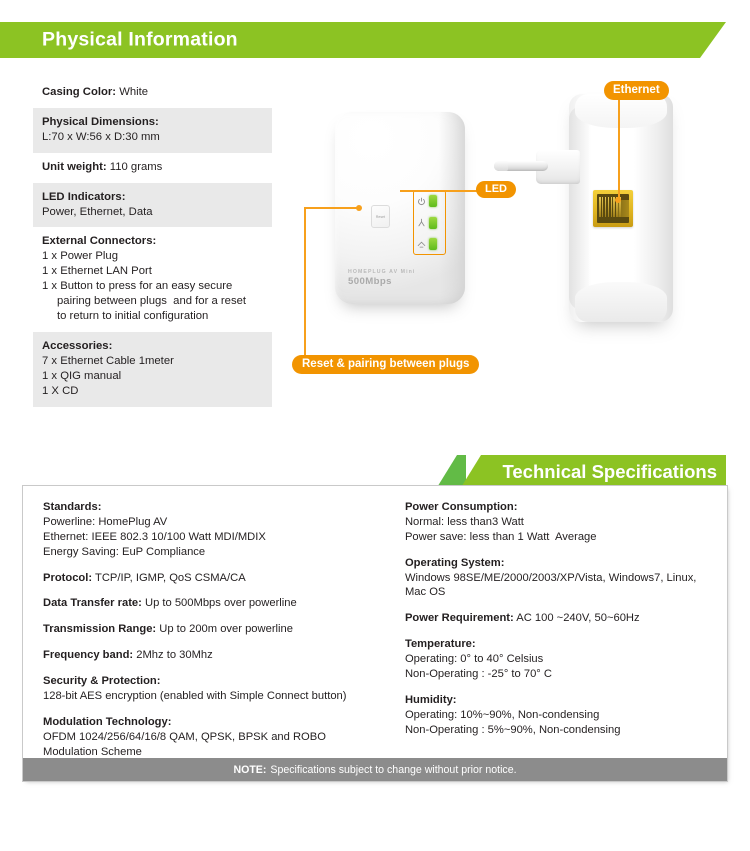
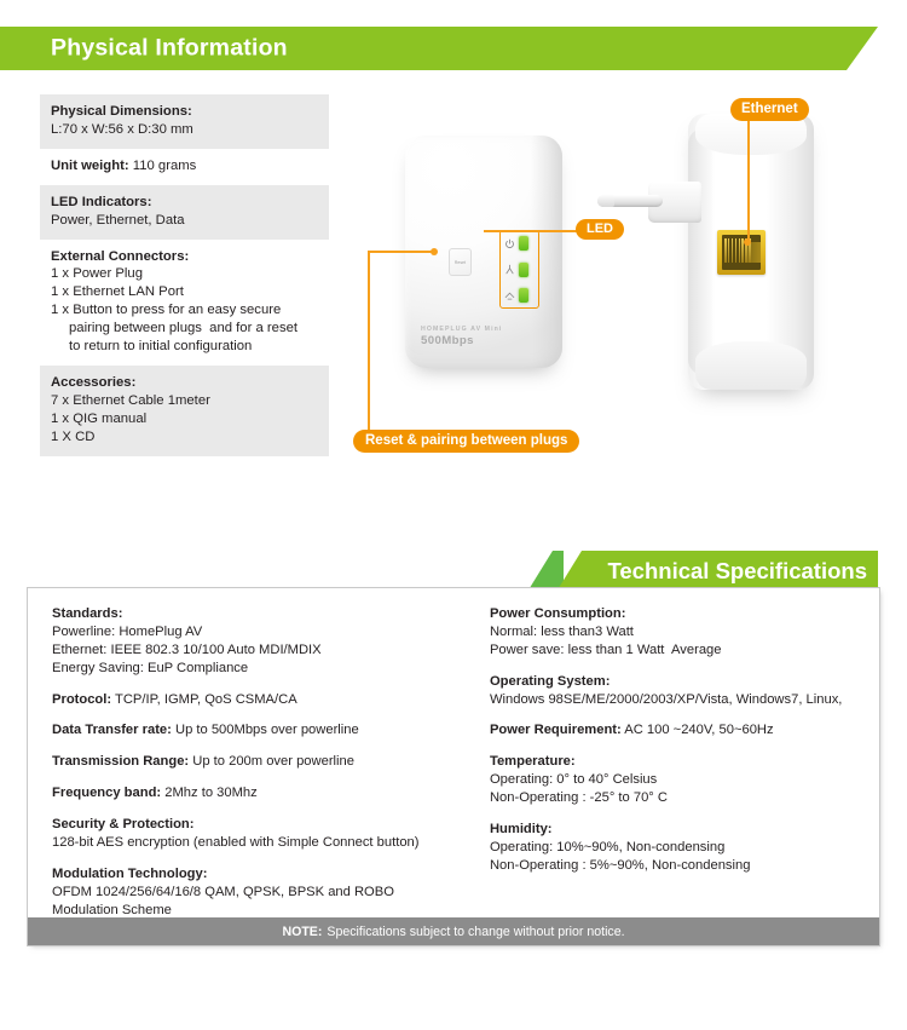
  Physical Information
- Casing Color: White
  Physical Dimensions:
  L:70 x W:56 x D:30 mm
  Unit weight: 110 grams
  LED Indicators:
  Power, Ethernet, Data
  External Connectors:
  1 x Power Plug
  1 x Ethernet LAN Port
  1 x Button to press for an easy secure
  pairing between plugs and for a reset
  to return to initial configuration
  Accessories:
  7 x Ethernet Cable 1meter
  1 x QIG manual
  1 X CD
  500Mbps
  Ethernet
  LED
  Reset & pairing between plugs
  Technical Specifications
  Standards:
  Powerline: HomePlug AV
- Ethernet: IEEE 802.3 10/100 Watt MDI/MDIX
+ Ethernet: IEEE 802.3 10/100 Auto MDI/MDIX
  Energy Saving: EuP Compliance
  Protocol: TCP/IP, IGMP, QoS CSMA/CA
  Data Transfer rate: Up to 500Mbps over powerline
  Transmission Range: Up to 200m over powerline
  Frequency band: 2Mhz to 30Mhz
  Security & Protection:
  128-bit AES encryption (enabled with Simple Connect button)
  Modulation Technology:
  OFDM 1024/256/64/16/8 QAM, QPSK, BPSK and ROBO
  Modulation Scheme
  Power Consumption:
  Normal: less than3 Watt
  Power save: less than 1 Watt Average
  Operating System:
  Windows 98SE/ME/2000/2003/XP/Vista, Windows7, Linux,
- Mac OS
  Power Requirement: AC 100 ~240V, 50~60Hz
  Temperature:
  Operating: 0° to 40° Celsius
  Non-Operating : -25° to 70° C
  Humidity:
  Operating: 10%~90%, Non-condensing
  Non-Operating : 5%~90%, Non-condensing
  NOTE:
  Specifications subject to change without prior notice.
